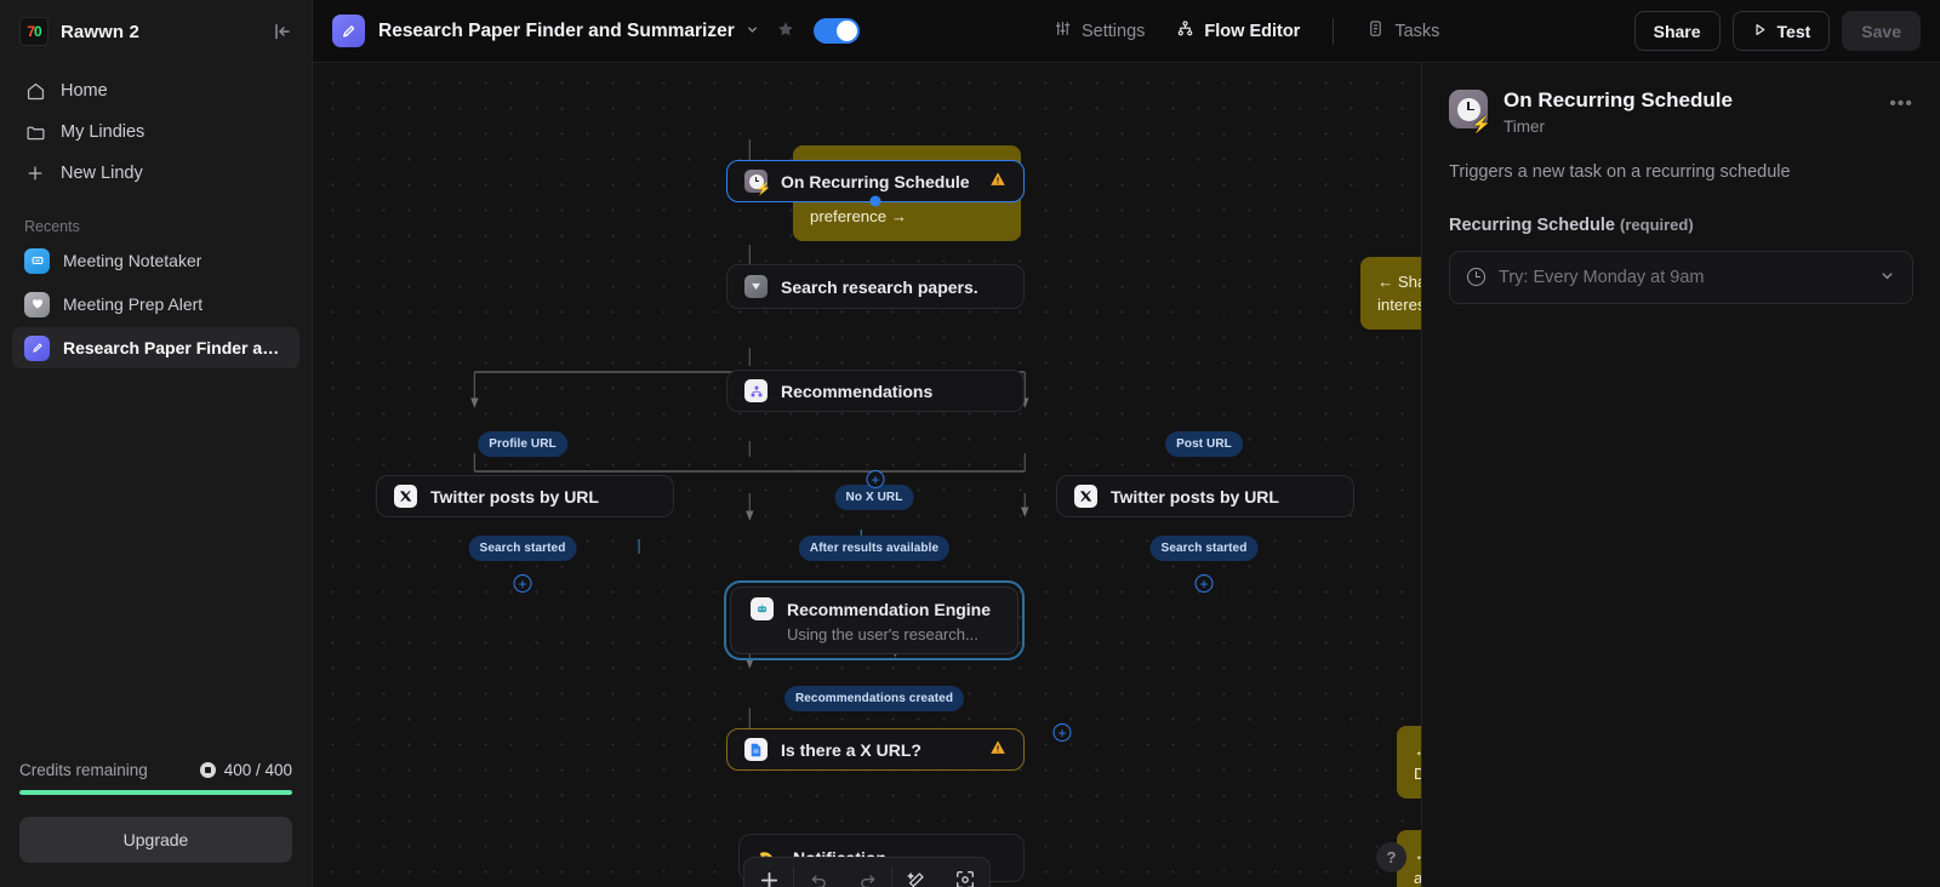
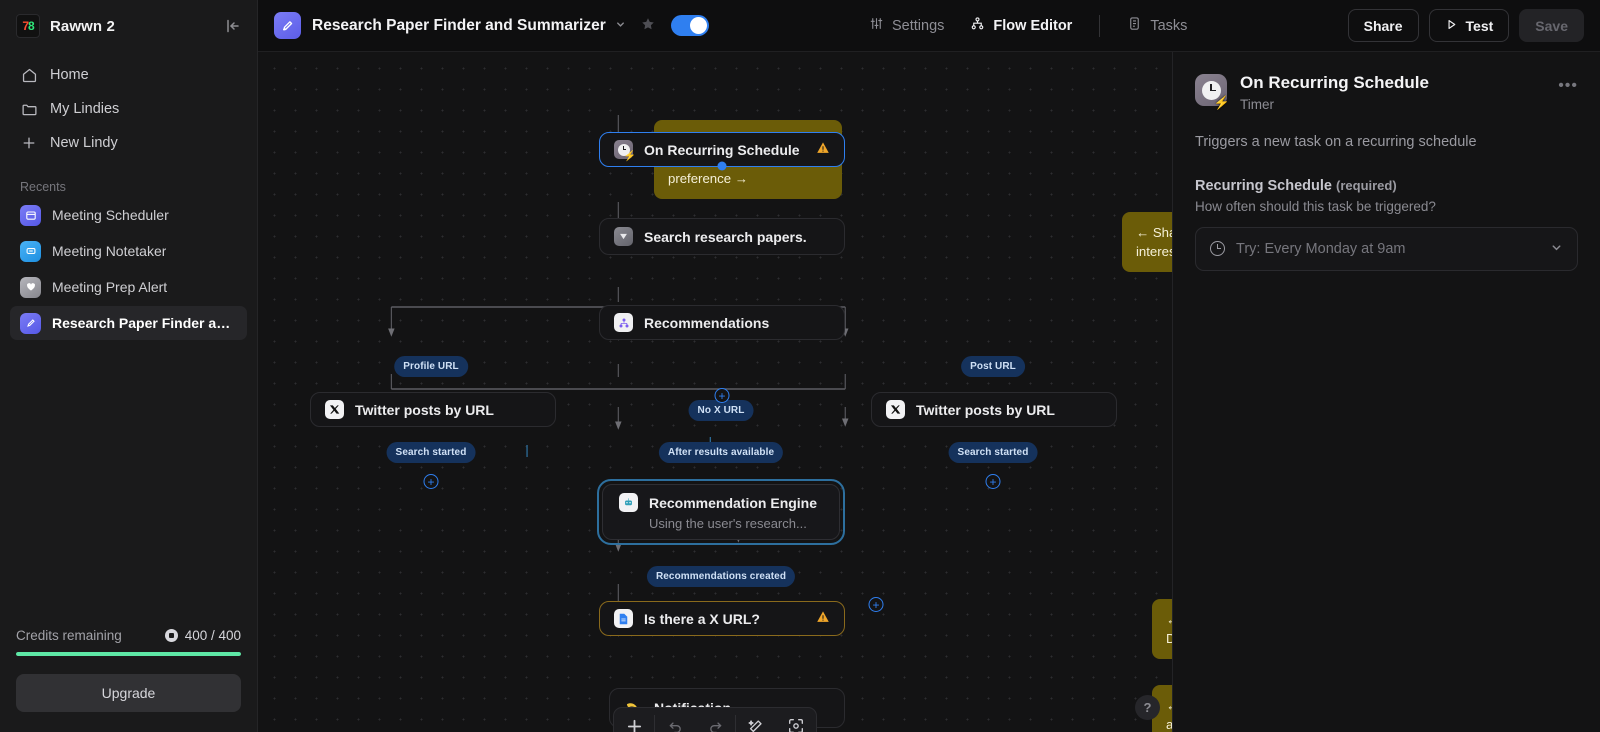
  7
- 0
+ 8
  Rawwn 2
  Home
  My Lindies
  New Lindy
  Recents
+ Meeting Scheduler
  Meeting Notetaker
  Meeting Prep Alert
  Research Paper Finder and
  Credits remaining
  400 / 400
  Upgrade
  Research Paper Finder and Summarizer
  Settings
  Flow Editor
  Tasks
  Share
  Test
  Save
  ⚡
  On Recurring Schedule
  Search research papers.
  Recommendations
  Twitter posts by URL
  Twitter posts by URL
  Recommendation Engine
  Using the user's research...
  Is there a X URL?
  Profile URL
  Post URL
  No X URL
  Search started
  After results available
  Search started
  Recommendations created
  +
  +
  +
  +
  ?
  ⚡
  On Recurring Schedule
  Timer
  •••
  Triggers a new task on a recurring schedule
  Recurring Schedule (required)
+ How often should this task be triggered?
  Try: Every Monday at 9am
